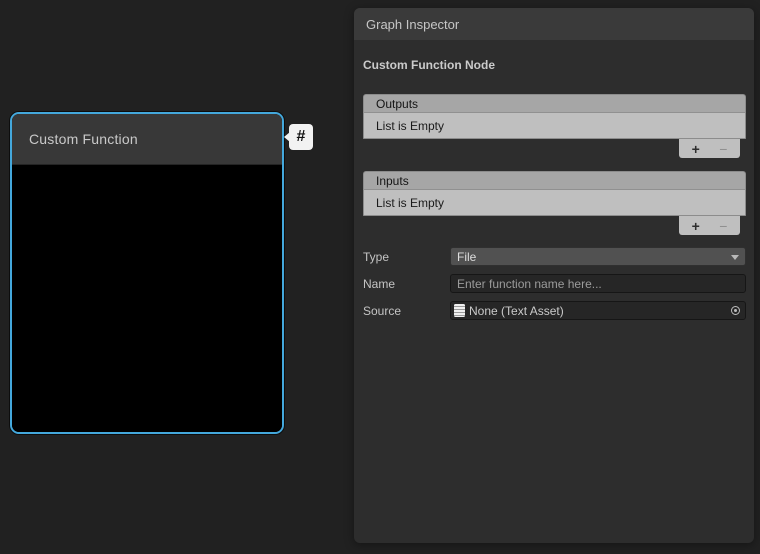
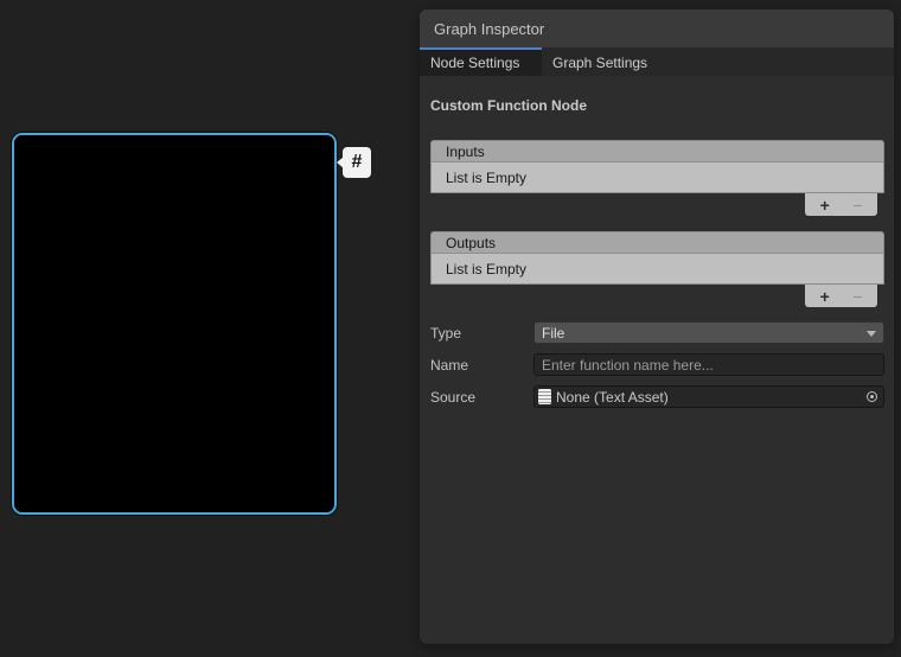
- Custom Function
  #
  Graph Inspector
+ Node Settings
+ Graph Settings
  Custom Function Node
- Outputs
+ Inputs
  List is Empty
  +
  −
- Inputs
+ Outputs
  List is Empty
  +
  −
  Type
  File
  Name
  Enter function name here...
  Source
  None (Text Asset)
